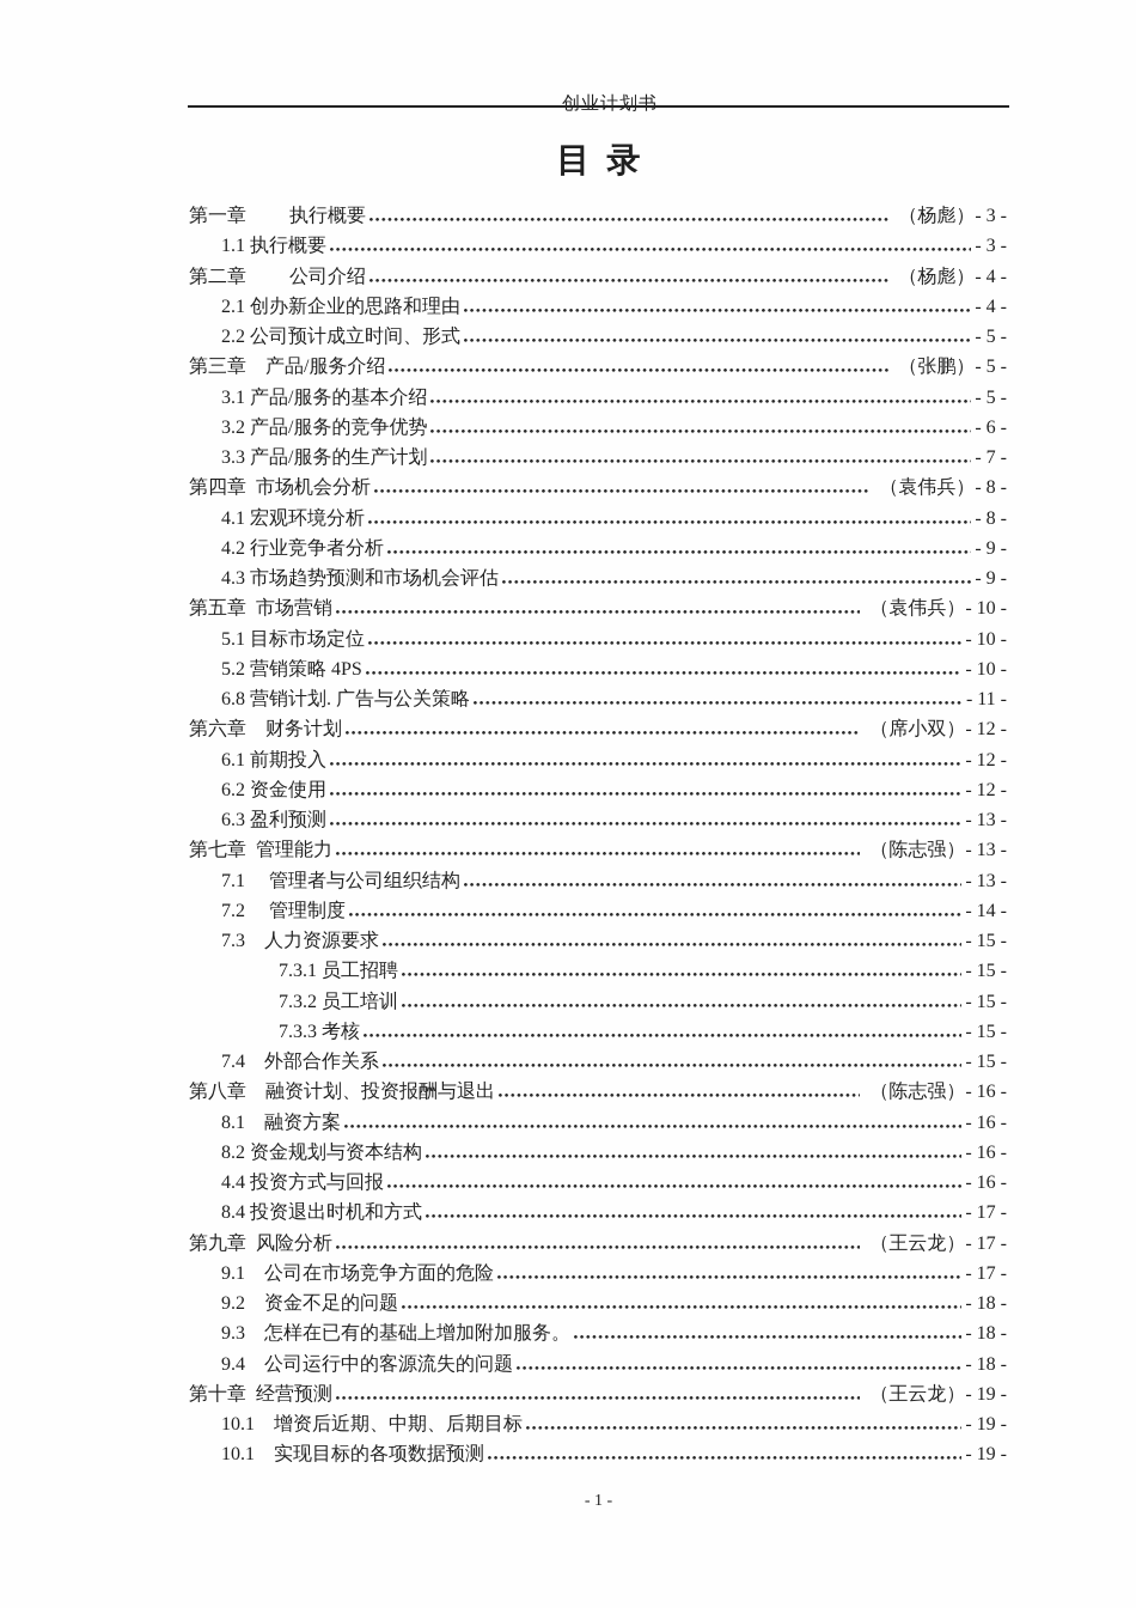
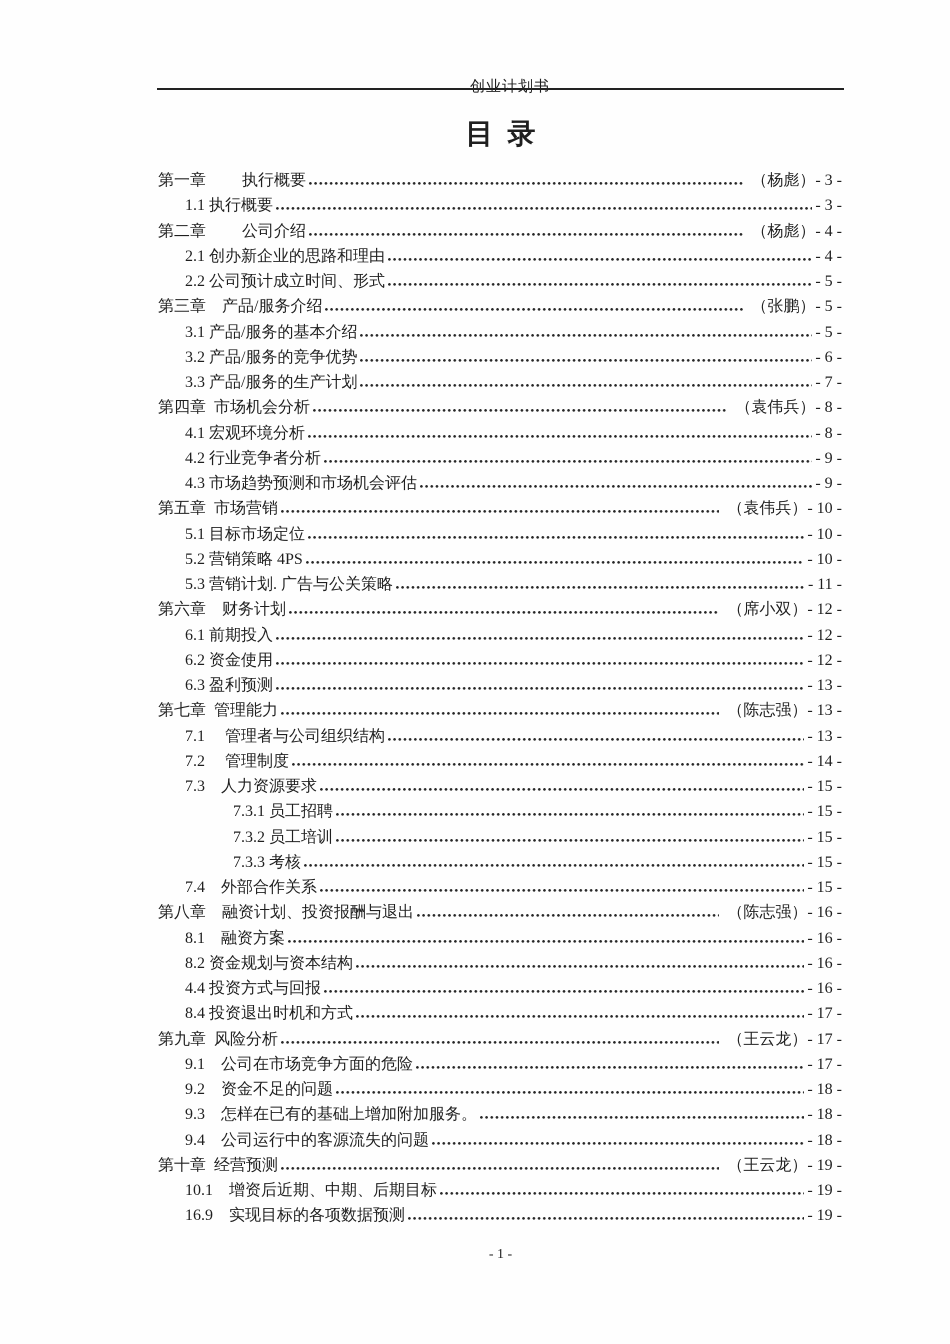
  创业计划书
  目 录
  第一章 执行概要
  （杨彪）
  - 3 -
  1.1 执行概要
  - 3 -
  第二章 公司介绍
  （杨彪）
  - 4 -
  2.1 创办新企业的思路和理由
  - 4 -
  2.2 公司预计成立时间、形式
  - 5 -
  第三章 产品/服务介绍
  （张鹏）
  - 5 -
  3.1 产品/服务的基本介绍
  - 5 -
  3.2 产品/服务的竞争优势
  - 6 -
  3.3 产品/服务的生产计划
  - 7 -
  第四章 市场机会分析
  （袁伟兵）
  - 8 -
  4.1 宏观环境分析
  - 8 -
  4.2 行业竞争者分析
  - 9 -
  4.3 市场趋势预测和市场机会评估
  - 9 -
  第五章 市场营销
  （袁伟兵）
  - 10 -
  5.1 目标市场定位
  - 10 -
  5.2 营销策略 4PS
  - 10 -
- 6.8 营销计划. 广告与公关策略
+ 5.3 营销计划. 广告与公关策略
  - 11 -
  第六章 财务计划
  （席小双）
  - 12 -
  6.1 前期投入
  - 12 -
  6.2 资金使用
  - 12 -
  6.3 盈利预测
  - 13 -
  第七章 管理能力
  （陈志强）
  - 13 -
  7.1 管理者与公司组织结构
  - 13 -
  7.2 管理制度
  - 14 -
  7.3 人力资源要求
  - 15 -
  7.3.1 员工招聘
  - 15 -
  7.3.2 员工培训
  - 15 -
  7.3.3 考核
  - 15 -
  7.4 外部合作关系
  - 15 -
  第八章 融资计划、投资报酬与退出
  （陈志强）
  - 16 -
  8.1 融资方案
  - 16 -
  8.2 资金规划与资本结构
  - 16 -
  4.4 投资方式与回报
  - 16 -
  8.4 投资退出时机和方式
  - 17 -
  第九章 风险分析
  （王云龙）
  - 17 -
  9.1 公司在市场竞争方面的危险
  - 17 -
  9.2 资金不足的问题
  - 18 -
  9.3 怎样在已有的基础上增加附加服务。
  - 18 -
  9.4 公司运行中的客源流失的问题
  - 18 -
  第十章 经营预测
  （王云龙）
  - 19 -
  10.1 增资后近期、中期、后期目标
  - 19 -
- 10.1 实现目标的各项数据预测
+ 16.9 实现目标的各项数据预测
  - 19 -
  - 1 -
